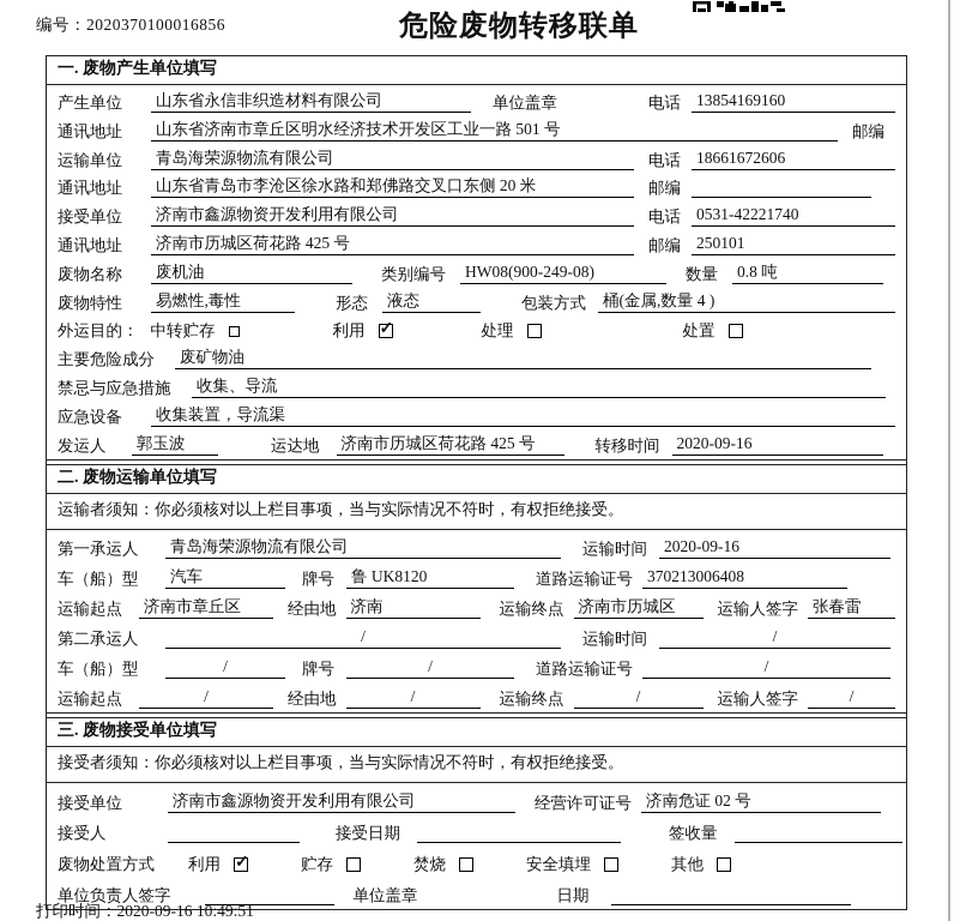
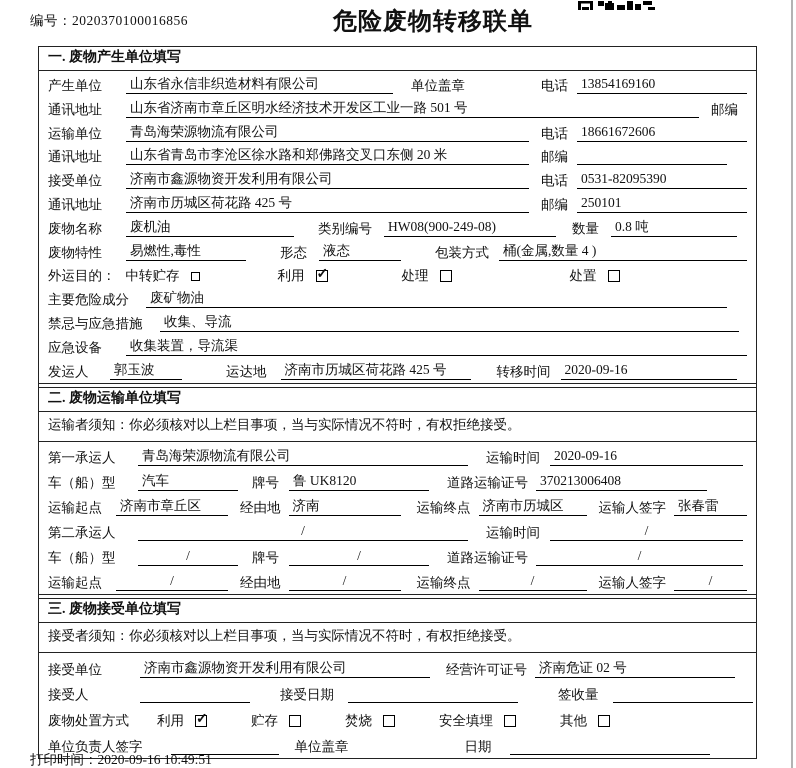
  编号：2020370100016856
  危险废物转移联单
  一. 废物产生单位填写
  产生单位
  山东省永信非织造材料有限公司
  单位盖章
  电话
  13854169160
  通讯地址
  山东省济南市章丘区明水经济技术开发区工业一路 501 号
  邮编
  运输单位
  青岛海荣源物流有限公司
  电话
  18661672606
  通讯地址
  山东省青岛市李沧区徐水路和郑佛路交叉口东侧 20 米
  邮编
  接受单位
  济南市鑫源物资开发利用有限公司
  电话
- 0531-42221740
+ 0531-82095390
  通讯地址
  济南市历城区荷花路 425 号
  邮编
  250101
  废物名称
  废机油
  类别编号
  HW08(900-249-08)
  数量
  0.8 吨
  废物特性
  易燃性,毒性
  形态
  液态
  包装方式
  桶(金属,数量 4 )
  外运目的：
  中转贮存
  利用
  处理
  处置
  主要危险成分
  废矿物油
  禁忌与应急措施
  收集、导流
  应急设备
  收集装置，导流渠
  发运人
  郭玉波
  运达地
  济南市历城区荷花路 425 号
  转移时间
  2020-09-16
  二. 废物运输单位填写
  运输者须知：你必须核对以上栏目事项，当与实际情况不符时，有权拒绝接受。
  第一承运人
  青岛海荣源物流有限公司
  运输时间
  2020-09-16
  车（船）型
  汽车
  牌号
  鲁 UK8120
  道路运输证号
  370213006408
  运输起点
  济南市章丘区
  经由地
  济南
  运输终点
  济南市历城区
  运输人签字
  张春雷
  第二承运人
  /
  运输时间
  /
  车（船）型
  /
  牌号
  /
  道路运输证号
  /
  运输起点
  /
  经由地
  /
  运输终点
  /
  运输人签字
  /
  三. 废物接受单位填写
  接受者须知：你必须核对以上栏目事项，当与实际情况不符时，有权拒绝接受。
  接受单位
  济南市鑫源物资开发利用有限公司
  经营许可证号
  济南危证 02 号
  接受人
  接受日期
  签收量
  废物处置方式
  利用
  贮存
  焚烧
  安全填埋
  其他
  单位负责人签字
  单位盖章
  日期
  打印时间：2020-09-16 10:49:51
